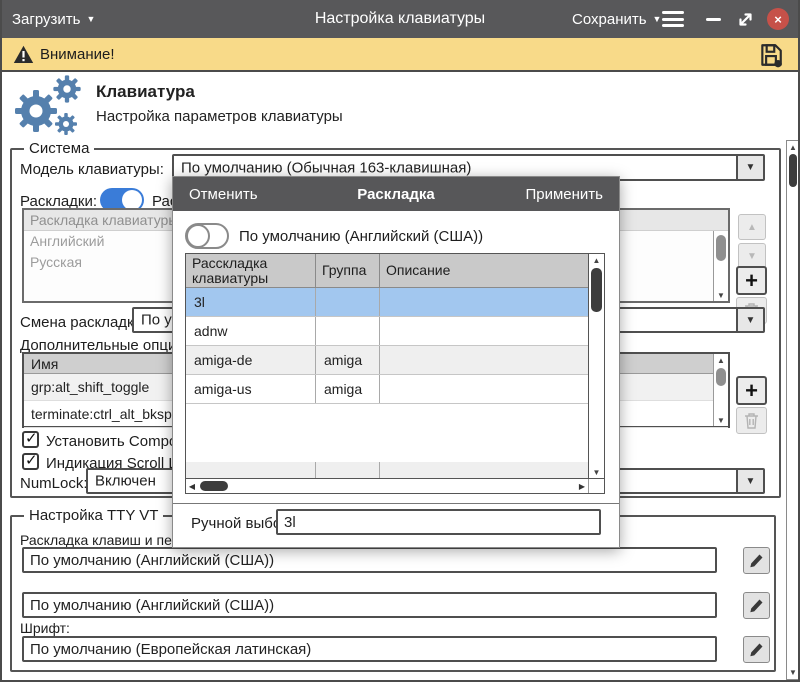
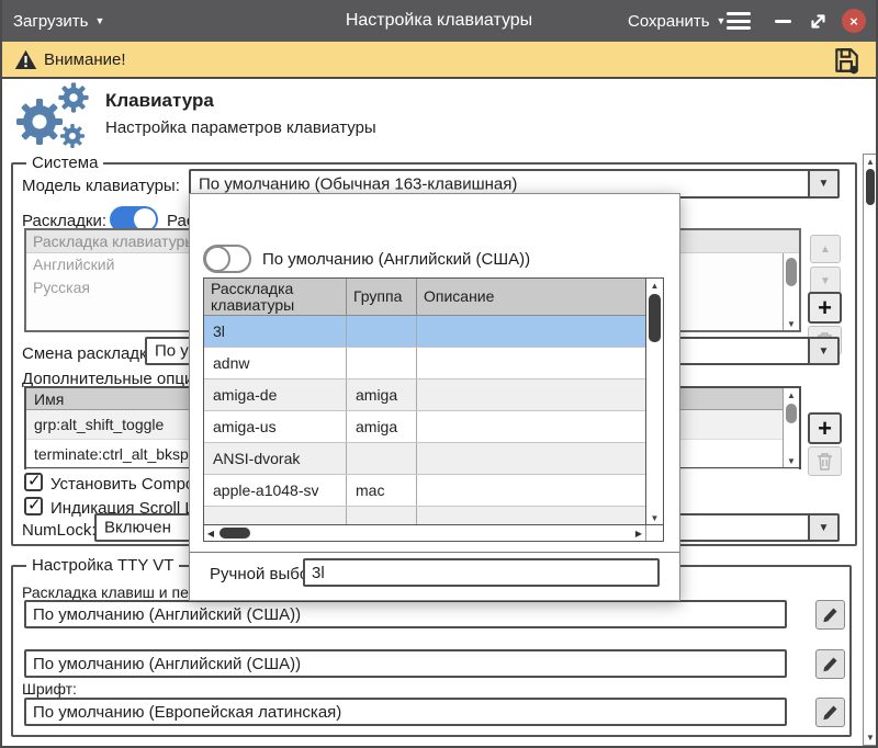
  Загрузить
  ▼
  Настройка клавиатуры
  Сохранить
  ▼
  ×
  Внимание!
  Клавиатура
  Настройка параметров клавиатуры
  Система
  Модель клавиатуры:
  По умолчанию (Обычная 163-клавишная)
  ▼
  Раскладки:
  Раскладка клавиатур
  Английский
  Русская
  ▼
  ▲
  ▼
  +
  Смена раскладк
  По у
  ▼
  Дополнительные опц
  Имя
  grp:alt_shift_toggle
  terminate:ctrl_alt_bksp
  ▲
  ▼
  +
  ✓
  Установить Comp
  ✓
  Индикация Scroll
  NumLock
  Включен
  ▼
  Настройка TTY VT
  Раскладка клавиш и пе
  По умолчанию (Английский (США))
  По умолчанию (Английский (США))
  Шрифт:
  По умолчанию (Европейская латинская)
  ▲
  ▼
- Отменить
- Раскладка
- Применить
  По умолчанию (Английский (США))
  Расскладка клавиатуры
  Группа
  Описание
  3l
  adnw
  amiga-de
  amiga
  amiga-us
  amiga
+ ANSI-dvorak
+ apple-a1048-sv
+ mac
  ▲
  ▼
  ◀
  ▶
  Ручной выб
  3l
